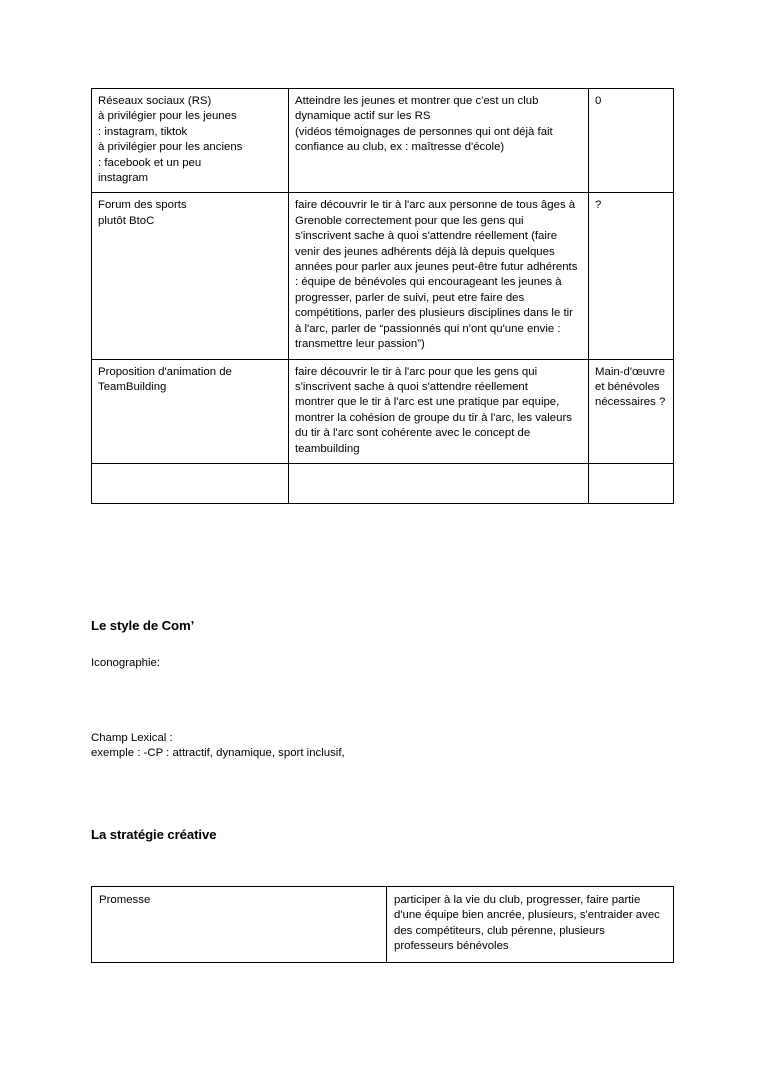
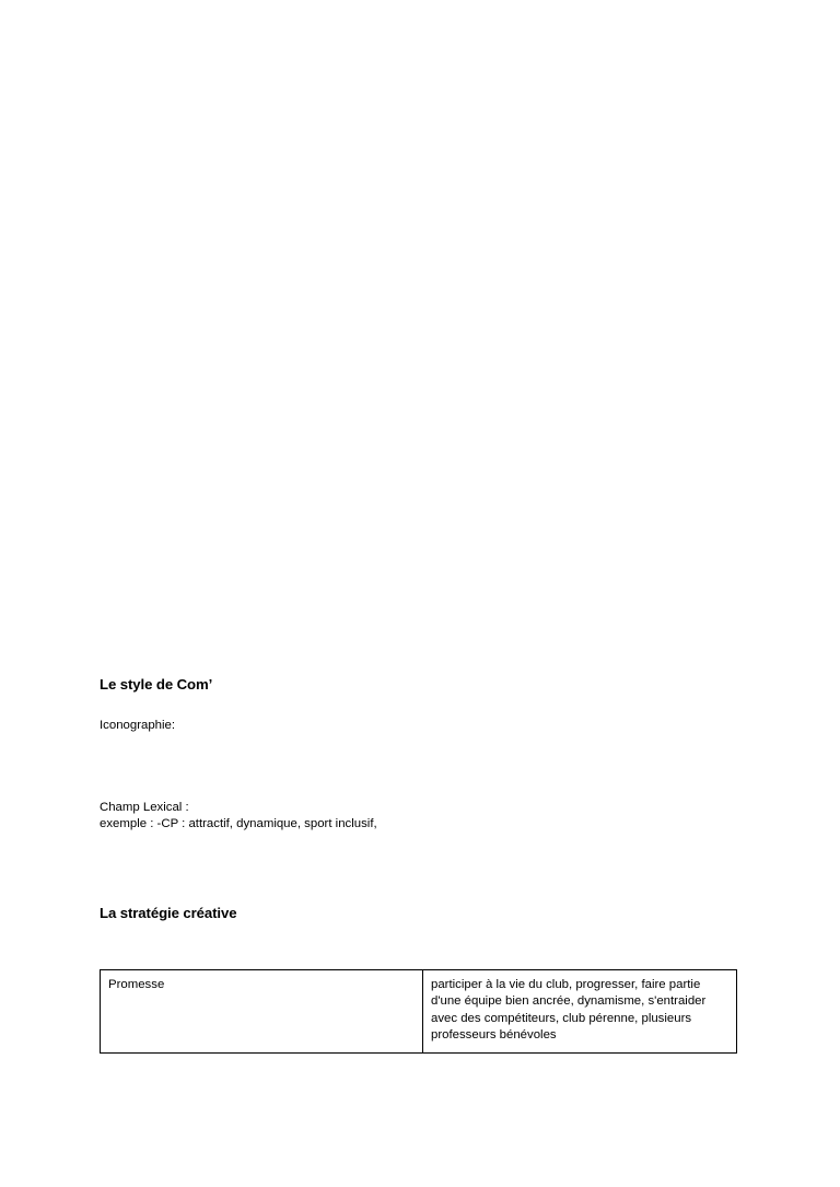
- Réseaux sociaux (RS) à privilégier pour les jeunes : instagram, tiktok à privilégier pour les anciens : facebook et un peu instagram	Atteindre les jeunes et montrer que c'est un club dynamique actif sur les RS (vidéos témoignages de personnes qui ont déjà fait confiance au club, ex : maîtresse d'école)	0
- Forum des sports plutôt BtoC	faire découvrir le tir à l'arc aux personne de tous âges à Grenoble correctement pour que les gens qui s'inscrivent sache à quoi s'attendre réellement (faire venir des jeunes adhérents déjà là depuis quelques années pour parler aux jeunes peut-être futur adhérents : équipe de bénévoles qui encourageant les jeunes à progresser, parler de suivi, peut etre faire des compétitions, parler des plusieurs disciplines dans le tir à l'arc, parler de “passionnés qui n'ont qu'une envie : transmettre leur passion”)	?
- Proposition d'animation de TeamBuilding	faire découvrir le tir à l'arc pour que les gens qui s'inscrivent sache à quoi s'attendre réellement montrer que le tir à l'arc est une pratique par equipe, montrer la cohésion de groupe du tir à l'arc, les valeurs du tir à l'arc sont cohérente avec le concept de teambuilding	Main-d'œuvre et bénévoles nécessaires ?
  Le style de Com’
  Iconographie:
  Champ Lexical :
  exemple : -CP : attractif, dynamique, sport inclusif,
  La stratégie créative
- Promesse	participer à la vie du club, progresser, faire partie d'une équipe bien ancrée, plusieurs, s'entraider avec des compétiteurs, club pérenne, plusieurs professeurs bénévoles
+ Promesse	participer à la vie du club, progresser, faire partie d'une équipe bien ancrée, dynamisme, s'entraider avec des compétiteurs, club pérenne, plusieurs professeurs bénévoles
